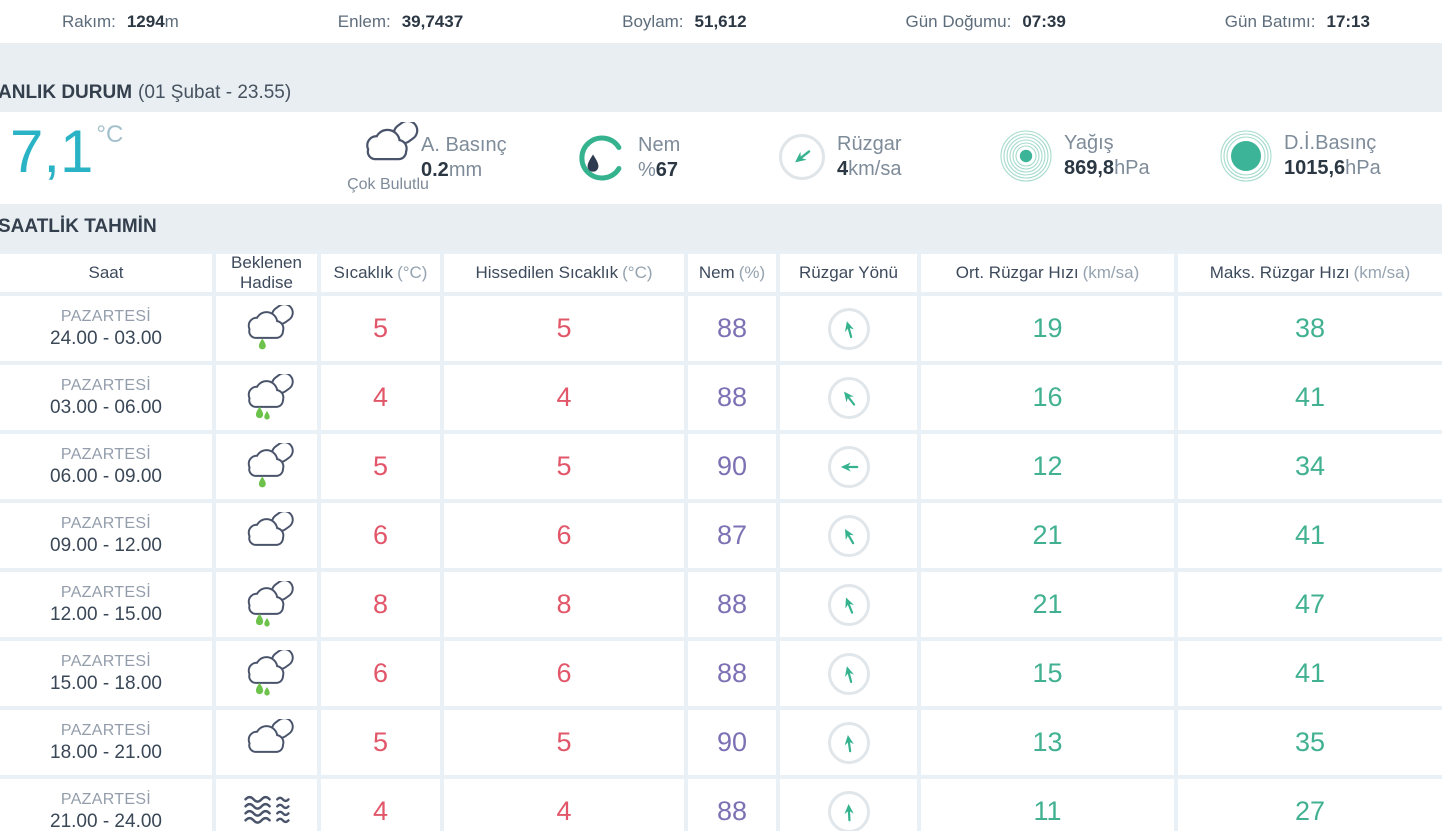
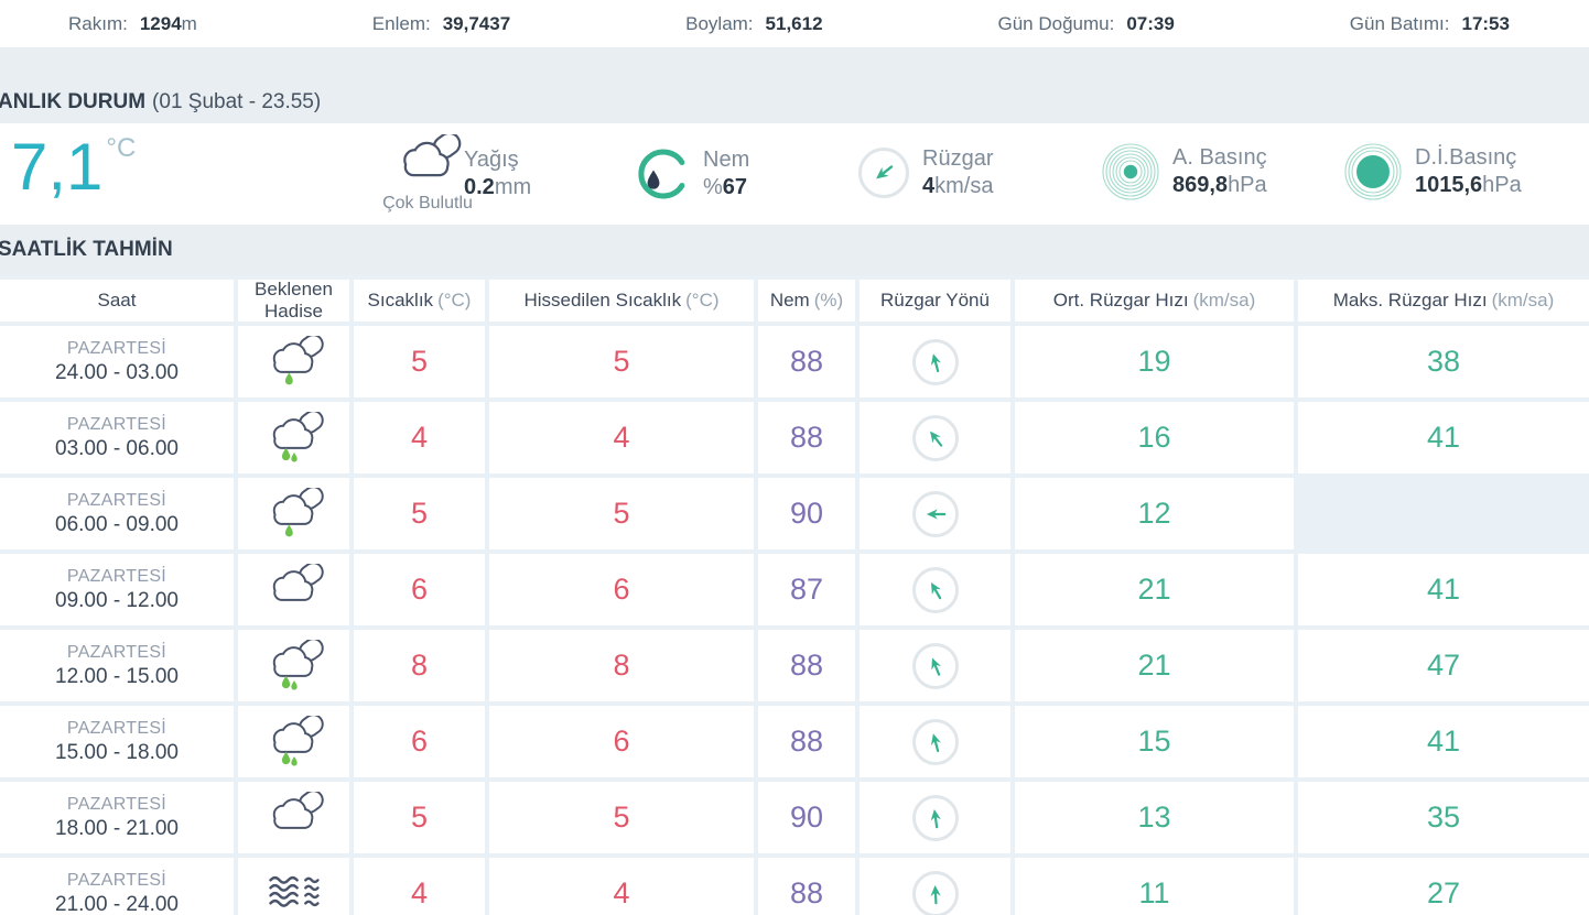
  Rakım: 1294m
  Enlem: 39,7437
  Boylam: 51,612
  Gün Doğumu: 07:39
- Gün Batımı: 17:13
+ Gün Batımı: 17:53
  ANLIK DURUM
  (01 Şubat - 23.55)
  7,1°C
  Çok Bulutlu
- A. Basınç
+ Yağış
  0.2mm
  Nem
  %67
  Rüzgar
  4km/sa
- Yağış
+ A. Basınç
  869,8hPa
  D.İ.Basınç
  1015,6hPa
  SAATLİK TAHMİN
  Saat
  Beklenen Hadise
  Sıcaklık
  (°C)
  Hissedilen Sıcaklık
  (°C)
  Nem
  (%)
  Rüzgar Yönü
  Ort. Rüzgar Hızı
  (km/sa)
  Maks. Rüzgar Hızı
  (km/sa)
  PAZARTESİ
  24.00 - 03.00
  5
  5
  88
  19
  38
  PAZARTESİ
  03.00 - 06.00
  4
  4
  88
  16
  41
  PAZARTESİ
  06.00 - 09.00
  5
  5
  90
  12
- 34
  PAZARTESİ
  09.00 - 12.00
  6
  6
  87
  21
  41
  PAZARTESİ
  12.00 - 15.00
  8
  8
  88
  21
  47
  PAZARTESİ
  15.00 - 18.00
  6
  6
  88
  15
  41
  PAZARTESİ
  18.00 - 21.00
  5
  5
  90
  13
  35
  PAZARTESİ
  21.00 - 24.00
  4
  4
  88
  11
  27
